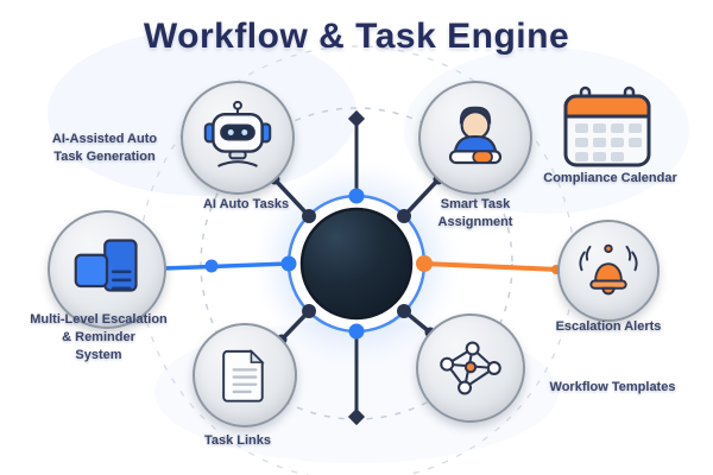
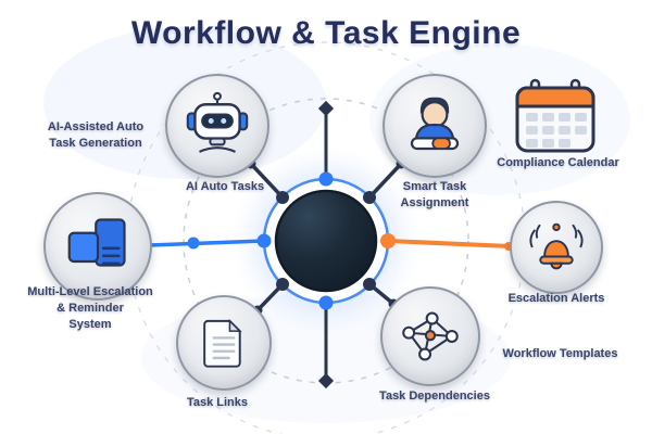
  Workflow & Task Engine
  AI-Assisted Auto
  Task Generation
  AI Auto Tasks
  Smart Task
  Assignment
  Compliance Calendar
  Escalation Alerts
  Workflow Templates
+ Task Dependencies
  Task Links
  Multi-Level Escalation
  & Reminder
  System
